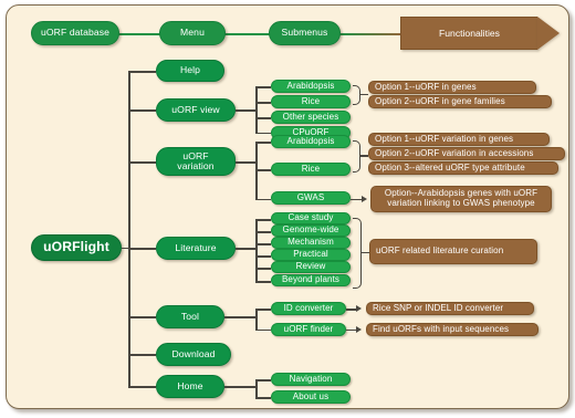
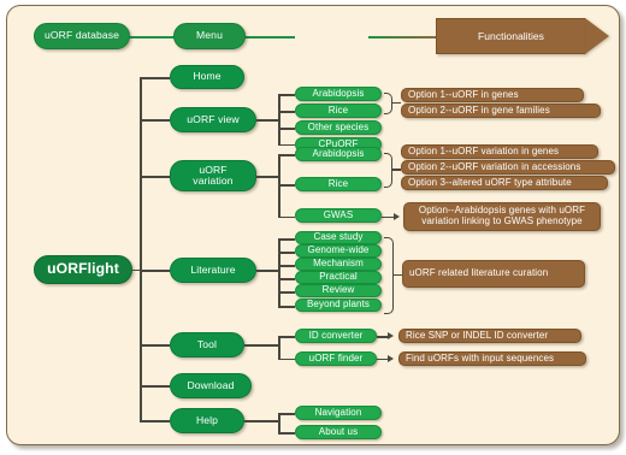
  uORF database
  Menu
- Submenus
  Functionalities
  uORFlight
- Help
+ Home
  uORF view
  uORF
  variation
  Literature
  Tool
  Download
- Home
+ Help
  Arabidopsis
  Rice
  Other species
  CPuORF
  Option 1--uORF in genes
  Option 2--uORF in gene families
  Arabidopsis
  Rice
  GWAS
  Option 1--uORF variation in genes
  Option 2--uORF variation in accessions
  Option 3--altered uORF type attribute
  Option--Arabidopsis genes with uORF
  variation linking to GWAS phenotype
  Case study
  Genome-wide
  Mechanism
  Practical
  Review
  Beyond plants
  uORF related literature curation
  ID converter
  uORF finder
  Rice SNP or INDEL ID converter
  Find uORFs with input sequences
  Navigation
  About us
